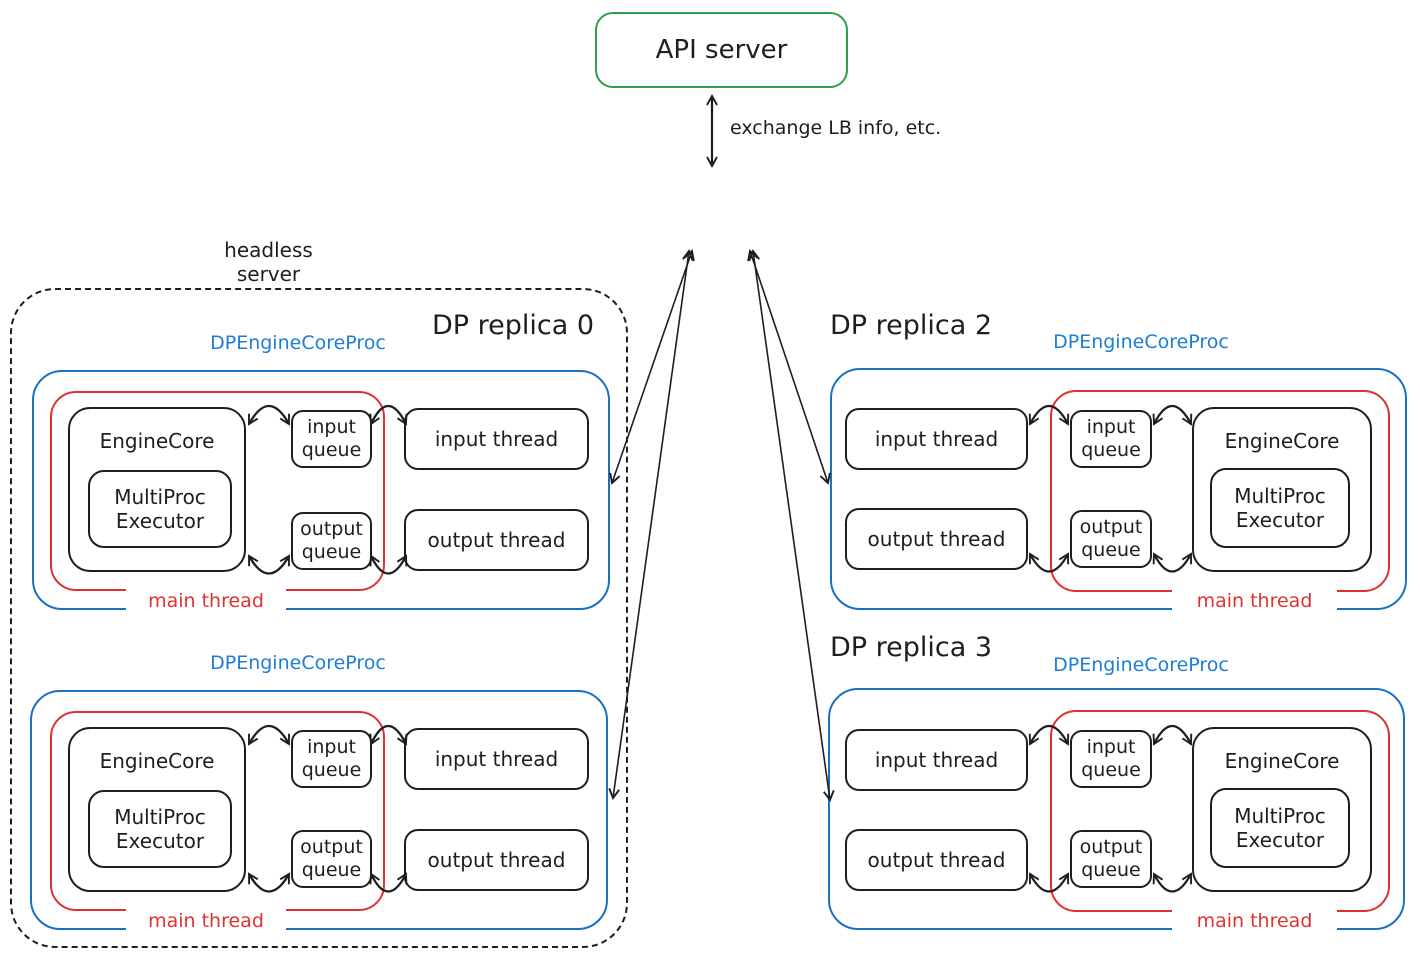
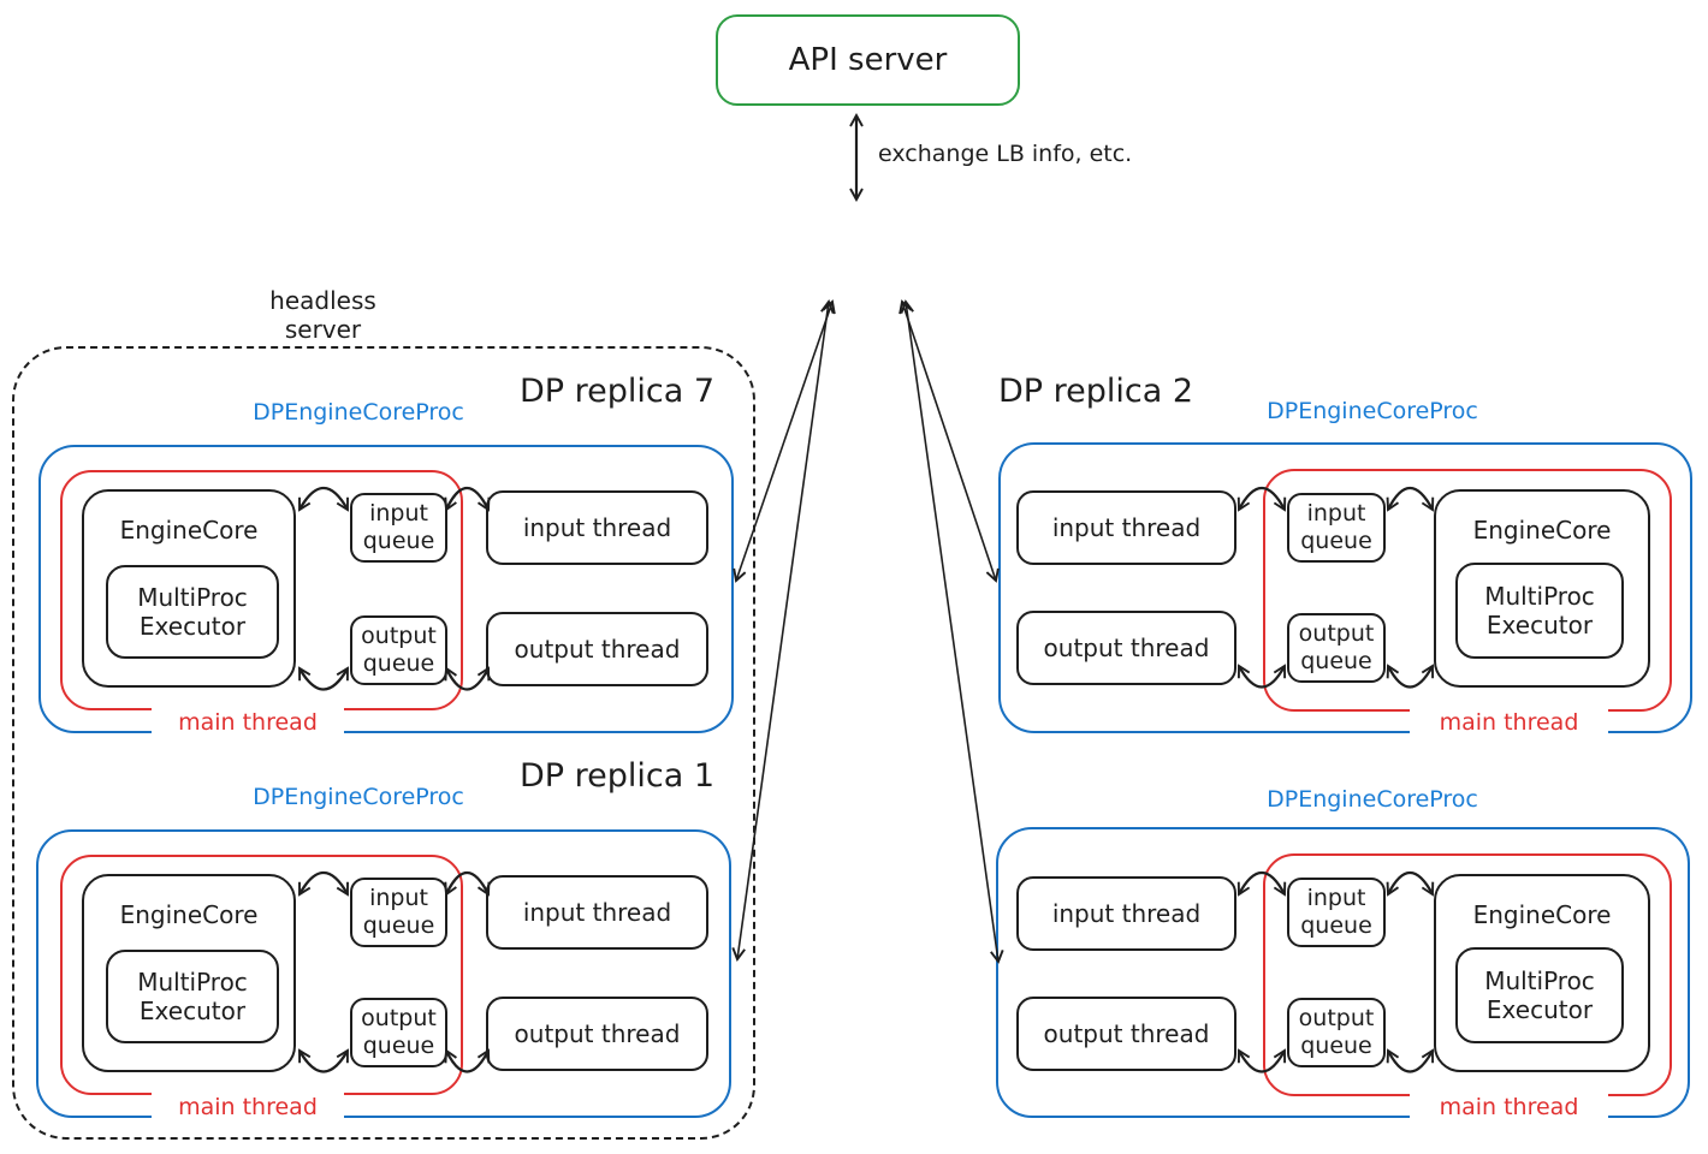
  API server
  exchange LB info, etc.
  headless server
- DP replica 0
+ DP replica 7
  DPEngineCoreProc
  EngineCore
  MultiProc
  Executor
  input
  queue
  output
  queue
  input thread
  output thread
  main thread
+ DP replica 1
  DPEngineCoreProc
  EngineCore
  MultiProc
  Executor
  input
  queue
  output
  queue
  input thread
  output thread
  main thread
  DP replica 2
  DPEngineCoreProc
  input thread
  output thread
  input
  queue
  output
  queue
  EngineCore
  MultiProc
  Executor
  main thread
- DP replica 3
  DPEngineCoreProc
  input thread
  output thread
  input
  queue
  output
  queue
  EngineCore
  MultiProc
  Executor
  main thread
